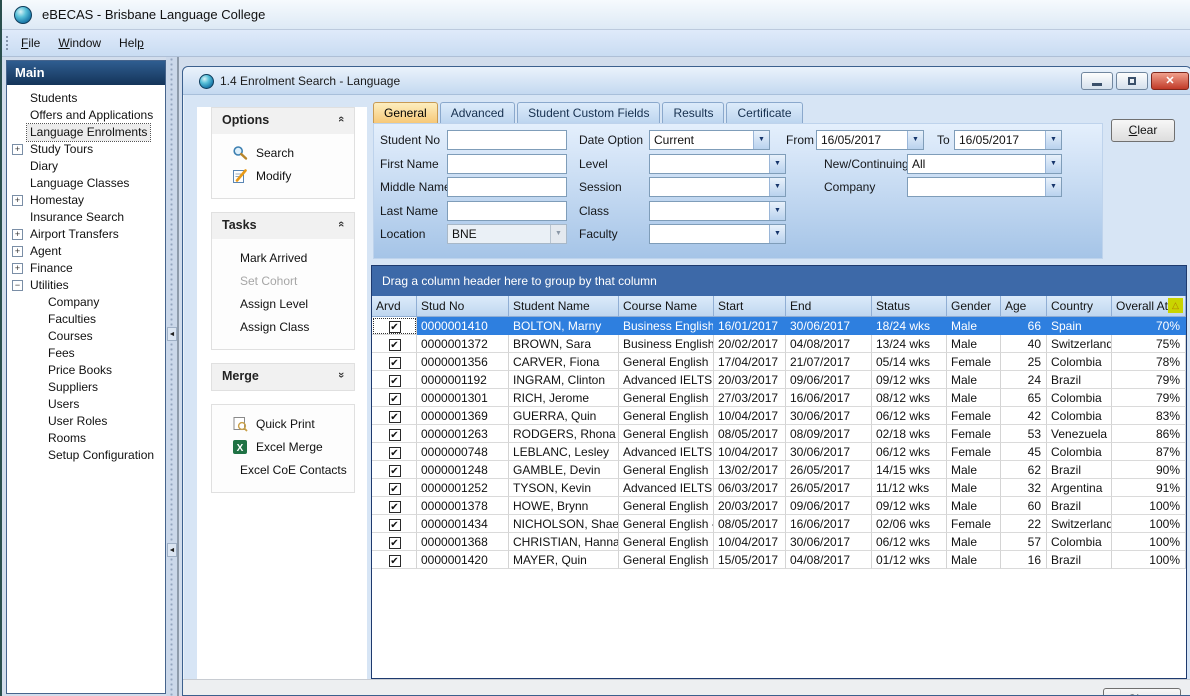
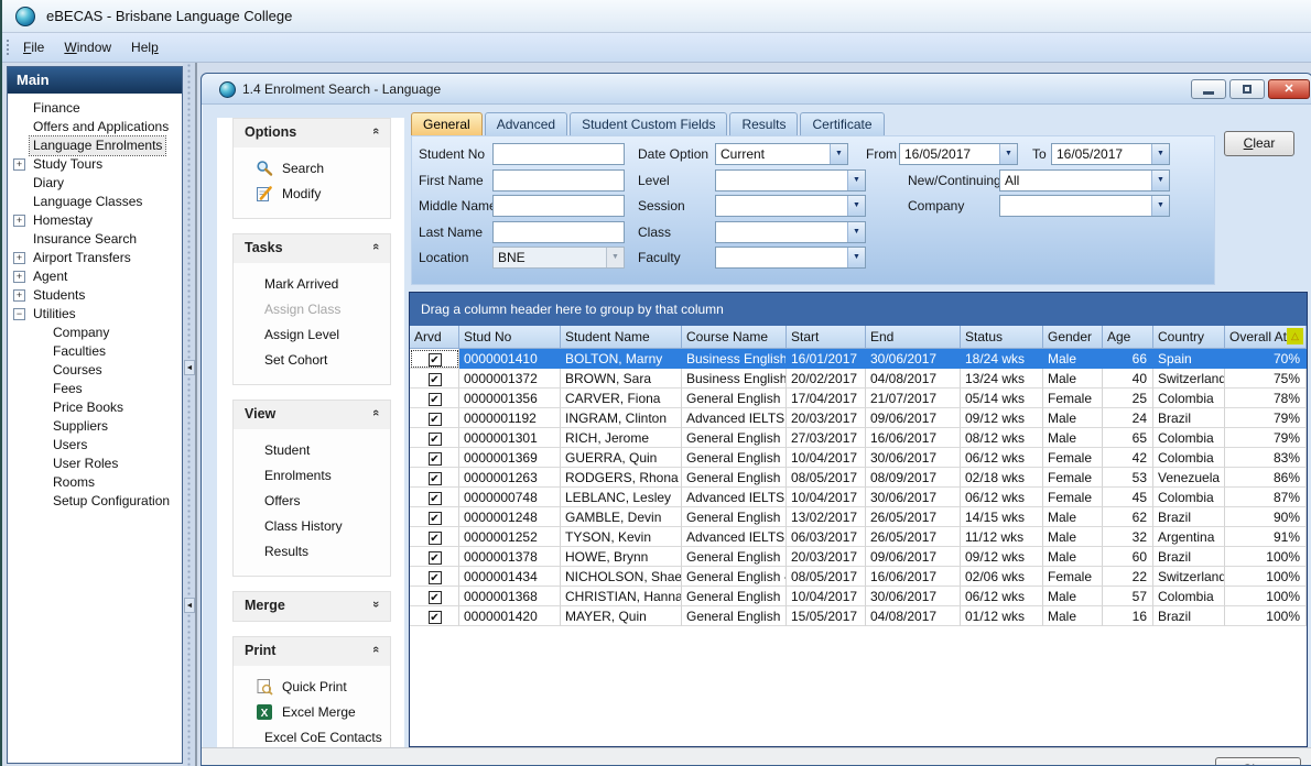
  eBECAS - Brisbane Language College
  File Window Help
  Main
- Students
+ Finance
  Offers and Applications
  Language Enrolments
  +
  Study Tours
  Diary
  Language Classes
  +
  Homestay
  Insurance Search
  +
  Airport Transfers
  +
  Agent
  +
- Finance
+ Students
  −
  Utilities
  Company
  Faculties
  Courses
  Fees
  Price Books
  Suppliers
  Users
  User Roles
  Rooms
  Setup Configuration
  1.4 Enrolment Search - Language
  ✕
  Options
  Search
  Modify
  Tasks
  Mark Arrived
- Set Cohort
+ Assign Class
  Assign Level
- Assign Class
+ Set Cohort
+ View
+ Student
+ Enrolments
+ Offers
+ Class History
+ Results
  Merge
+ Print
  Quick Print
  X
  Excel Merge
  Excel CoE Contacts
  General Advanced Student Custom Fields Results Certificate
  Clear
  Student No
  First Name
  Middle Nam
  Last Name
  Location
  BNE
  Date Option
  Current
  Level
  Session
  Class
  Faculty
  From
  16/05/2017
  To
  16/05/2017
  New/Continuing
  All
  Company
  Drag a column header here to group by that column
  Arvd
  Stud No
  Student Name
  Course Name
  Start
  End
  Status
  Gender
  Age
  Country
  Overall At
  △
  ✔
  0000001410
  BOLTON, Marny
  Business English
  16/01/2017
  30/06/2017
  18/24 wks
  Male
  66
  Spain
  70%
  ✔
  0000001372
  BROWN, Sara
  Business English
  20/02/2017
  04/08/2017
  13/24 wks
  Male
  40
  Switzerland
  75%
  ✔
  0000001356
  CARVER, Fiona
  General English
  17/04/2017
  21/07/2017
  05/14 wks
  Female
  25
  Colombia
  78%
  ✔
  0000001192
  INGRAM, Clinton
  Advanced IELTS
  20/03/2017
  09/06/2017
  09/12 wks
  Male
  24
  Brazil
  79%
  ✔
  0000001301
  RICH, Jerome
  General English
  27/03/2017
  16/06/2017
  08/12 wks
  Male
  65
  Colombia
  79%
  ✔
  0000001369
  GUERRA, Quin
  General English
  10/04/2017
  30/06/2017
  06/12 wks
  Female
  42
  Colombia
  83%
  ✔
  0000001263
  RODGERS, Rhona
  General English
  08/05/2017
  08/09/2017
  02/18 wks
  Female
  53
  Venezuela
  86%
  ✔
  0000000748
  LEBLANC, Lesley
  Advanced IELTS
  10/04/2017
  30/06/2017
  06/12 wks
  Female
  45
  Colombia
  87%
  ✔
  0000001248
  GAMBLE, Devin
  General English
  13/02/2017
  26/05/2017
  14/15 wks
  Male
  62
  Brazil
  90%
  ✔
  0000001252
  TYSON, Kevin
  Advanced IELTS
  06/03/2017
  26/05/2017
  11/12 wks
  Male
  32
  Argentina
  91%
  ✔
  0000001378
  HOWE, Brynn
  General English
  20/03/2017
  09/06/2017
  09/12 wks
  Male
  60
  Brazil
  100%
  ✔
  0000001434
  NICHOLSON, Shae
  General English -
  08/05/2017
  16/06/2017
  02/06 wks
  Female
  22
  Switzerland
  100%
  ✔
  0000001368
  CHRISTIAN, Hanna
  General English
  10/04/2017
  30/06/2017
  06/12 wks
  Male
  57
  Colombia
  100%
  ✔
  0000001420
  MAYER, Quin
  General English
  15/05/2017
  04/08/2017
  01/12 wks
  Male
  16
  Brazil
  100%
